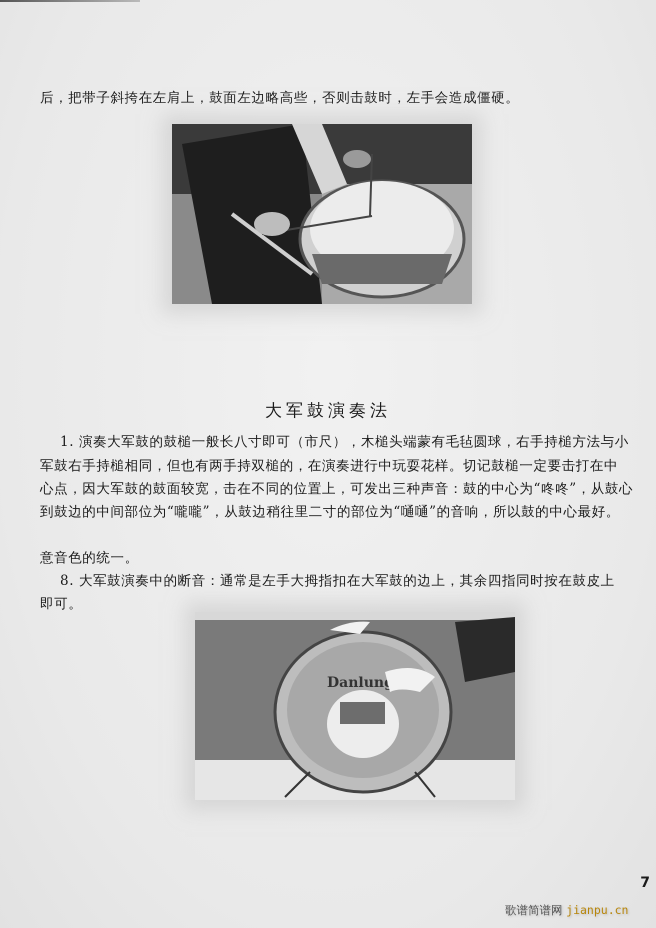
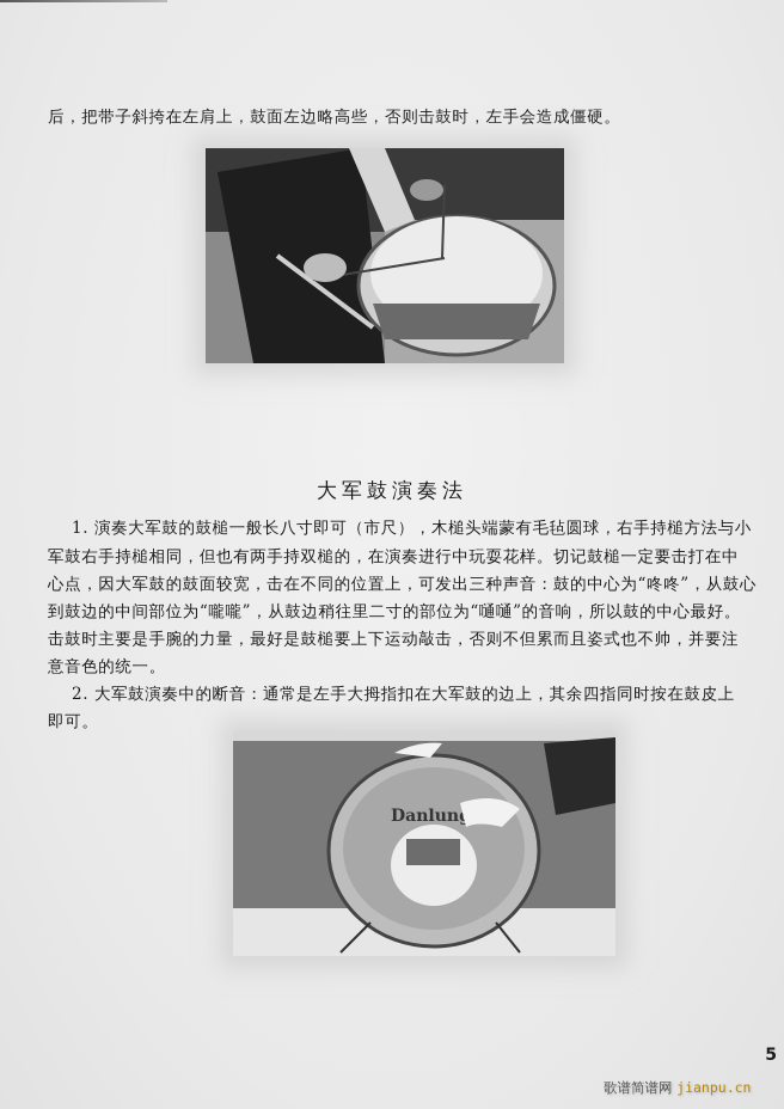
  后，把带子斜挎在左肩上，鼓面左边略高些，否则击鼓时，左手会造成僵硬。
  大军鼓演奏法
  1. 演奏大军鼓的鼓槌一般长八寸即可（市尺），木槌头端蒙有毛毡圆球，右手持槌方法与小
  军鼓右手持槌相同，但也有两手持双槌的，在演奏进行中玩耍花样。切记鼓槌一定要击打在中
  心点，因大军鼓的鼓面较宽，击在不同的位置上，可发出三种声音：鼓的中心为“咚咚”，从鼓心
  到鼓边的中间部位为“嚨嚨”，从鼓边稍往里二寸的部位为“嗵嗵”的音响，所以鼓的中心最好。
+ 击鼓时主要是手腕的力量，最好是鼓槌要上下运动敲击，否则不但累而且姿式也不帅，并要注
  意音色的统一。
- 8. 大军鼓演奏中的断音：通常是左手大拇指扣在大军鼓的边上，其余四指同时按在鼓皮上
+ 2. 大军鼓演奏中的断音：通常是左手大拇指扣在大军鼓的边上，其余四指同时按在鼓皮上
  即可。
  Danlun
- 7
+ 5
  歌谱简谱网 jianpu.cn
